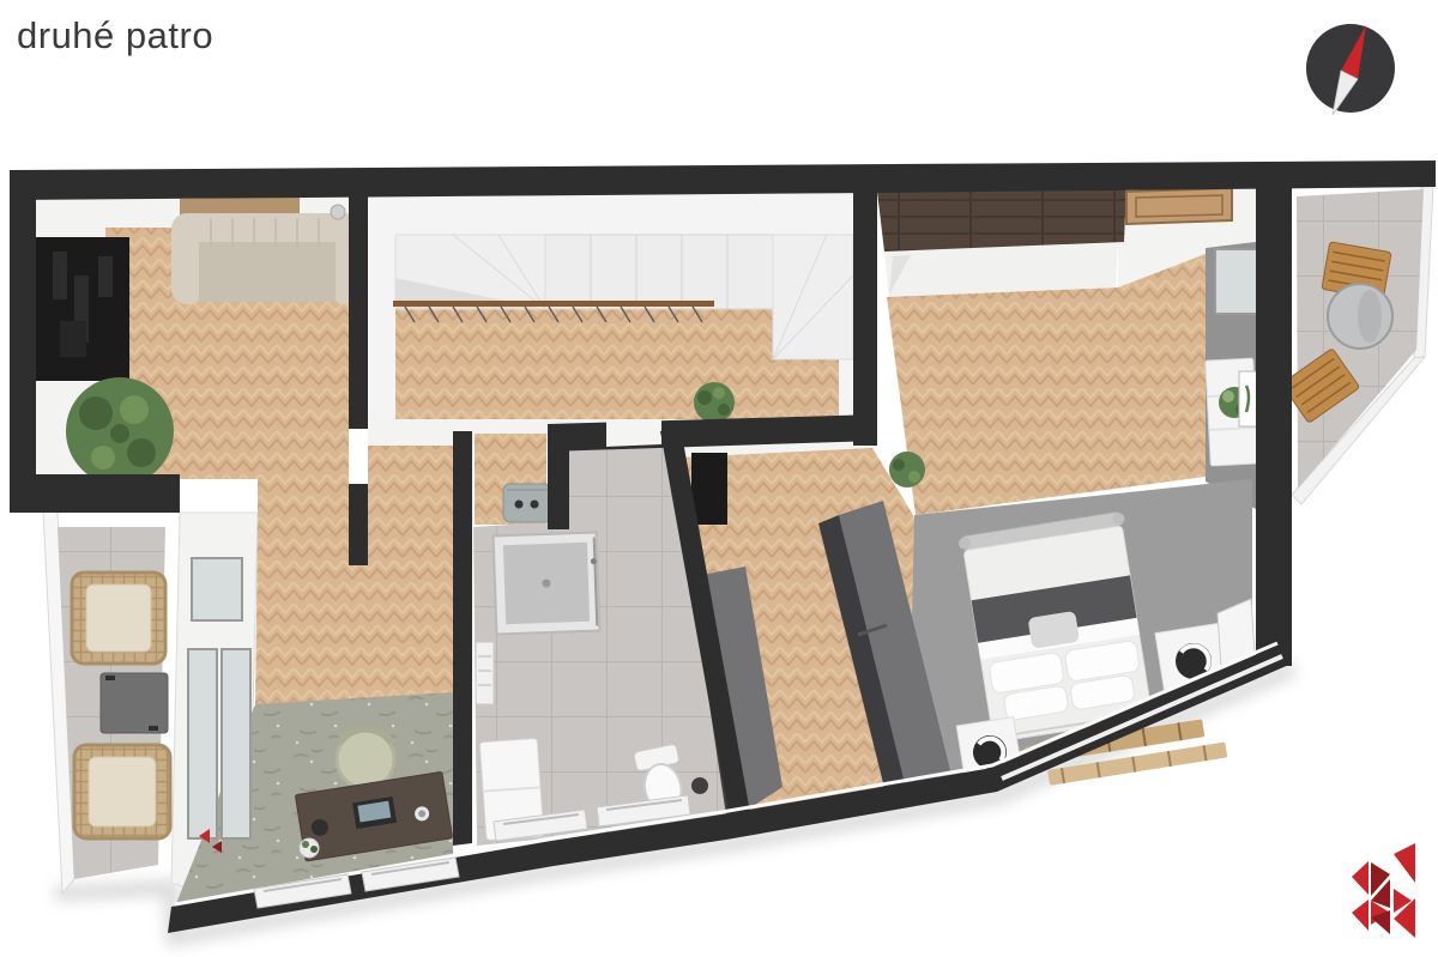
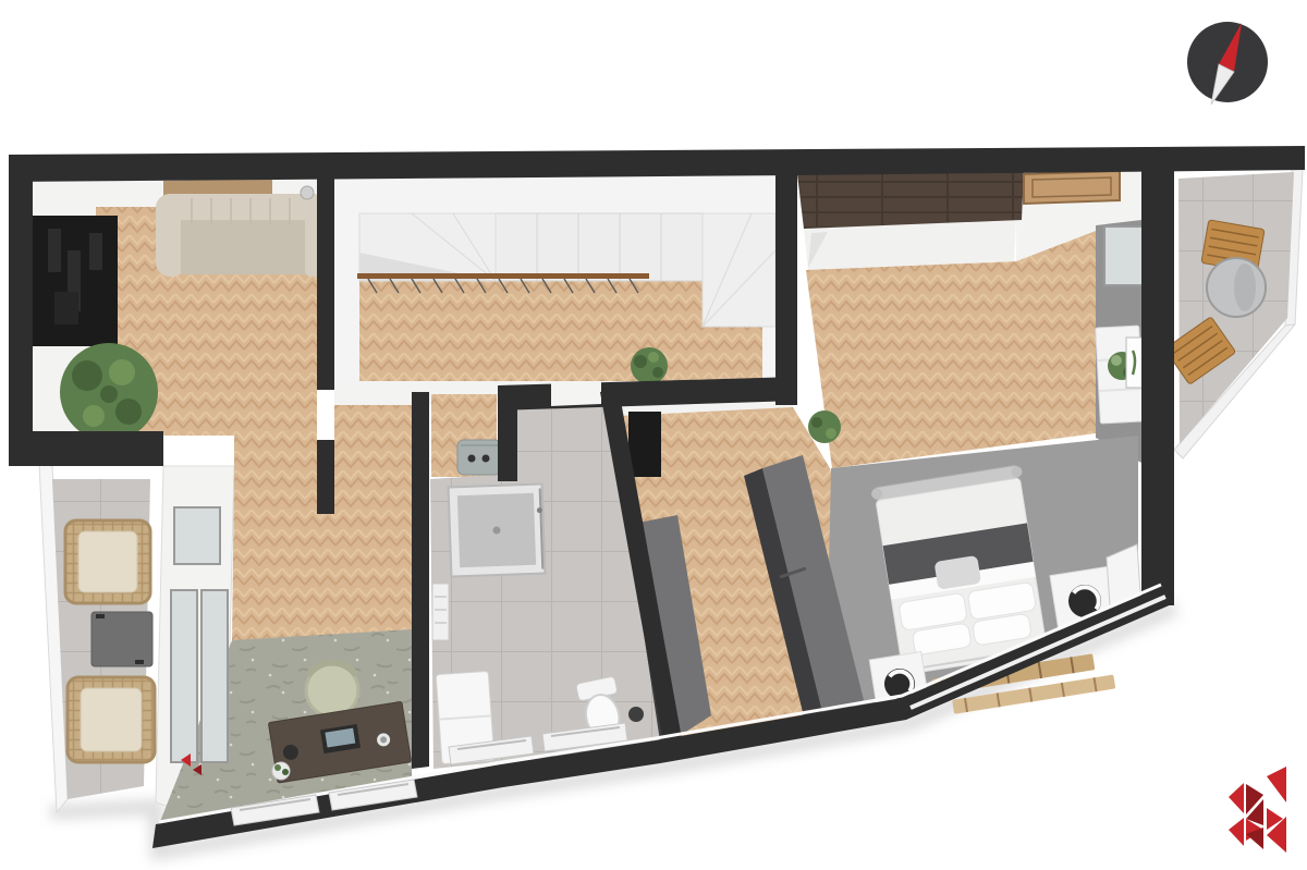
- druhé patro
